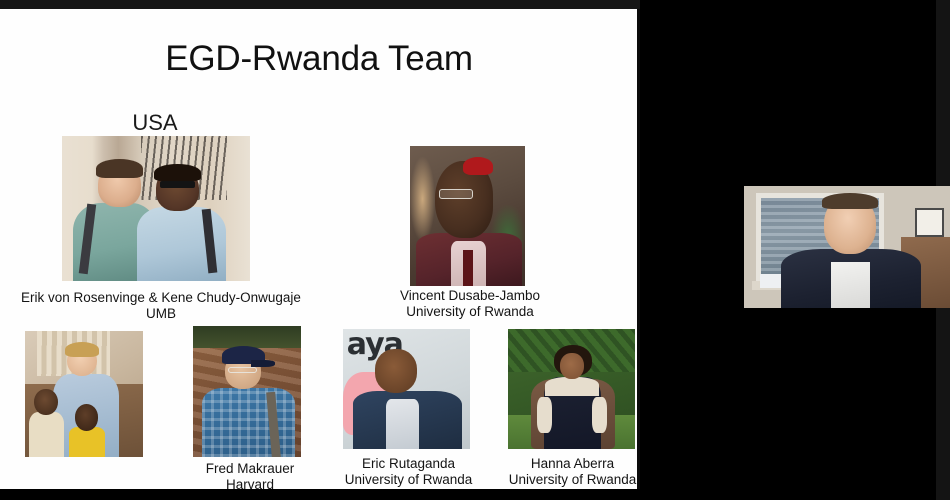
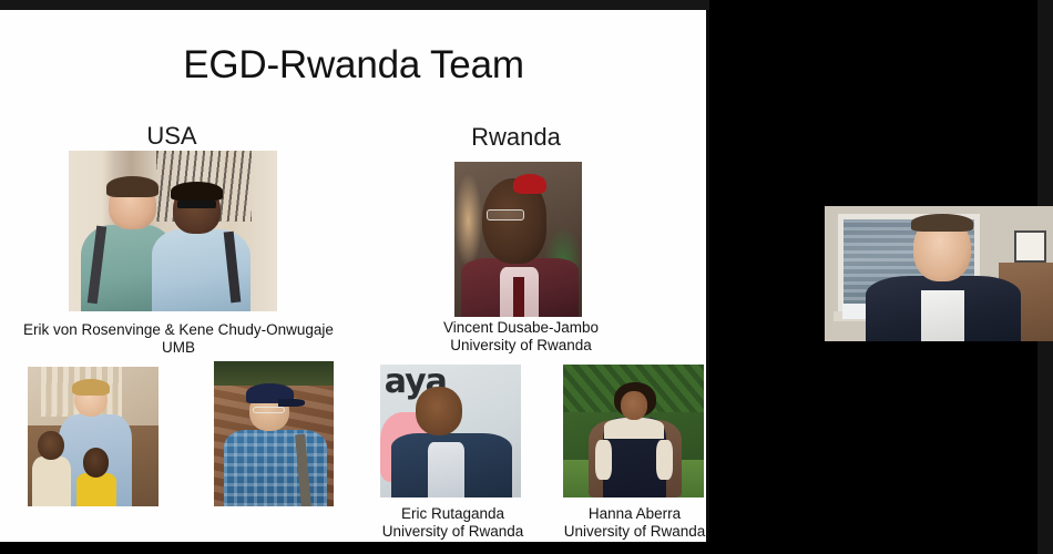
  EGD-Rwanda Team
  USA
+ Rwanda
  Erik von Rosenvinge & Kene Chudy-Onwugaje
  UMB
  Vincent Dusabe-Jambo
  University of Rwanda
- Fred Makrauer
- Harvard
  aya
  Eric Rutaganda
  University of Rwanda
  Hanna Aberra
  University of Rwanda
